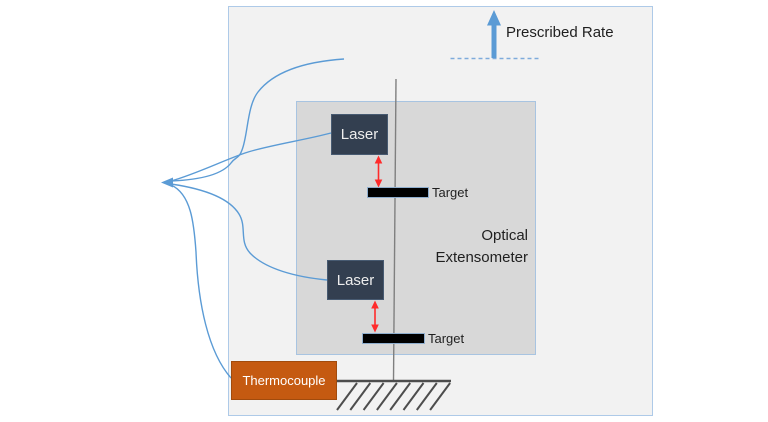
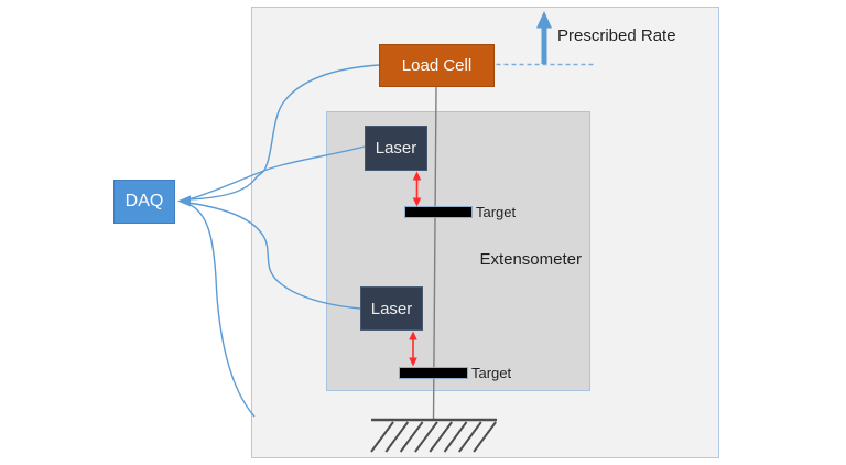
+ Load Cell
+ DAQ
  Laser
  Laser
- Thermocouple
  Target
  Target
  Prescribed Rate
- Optical
  Extensometer
